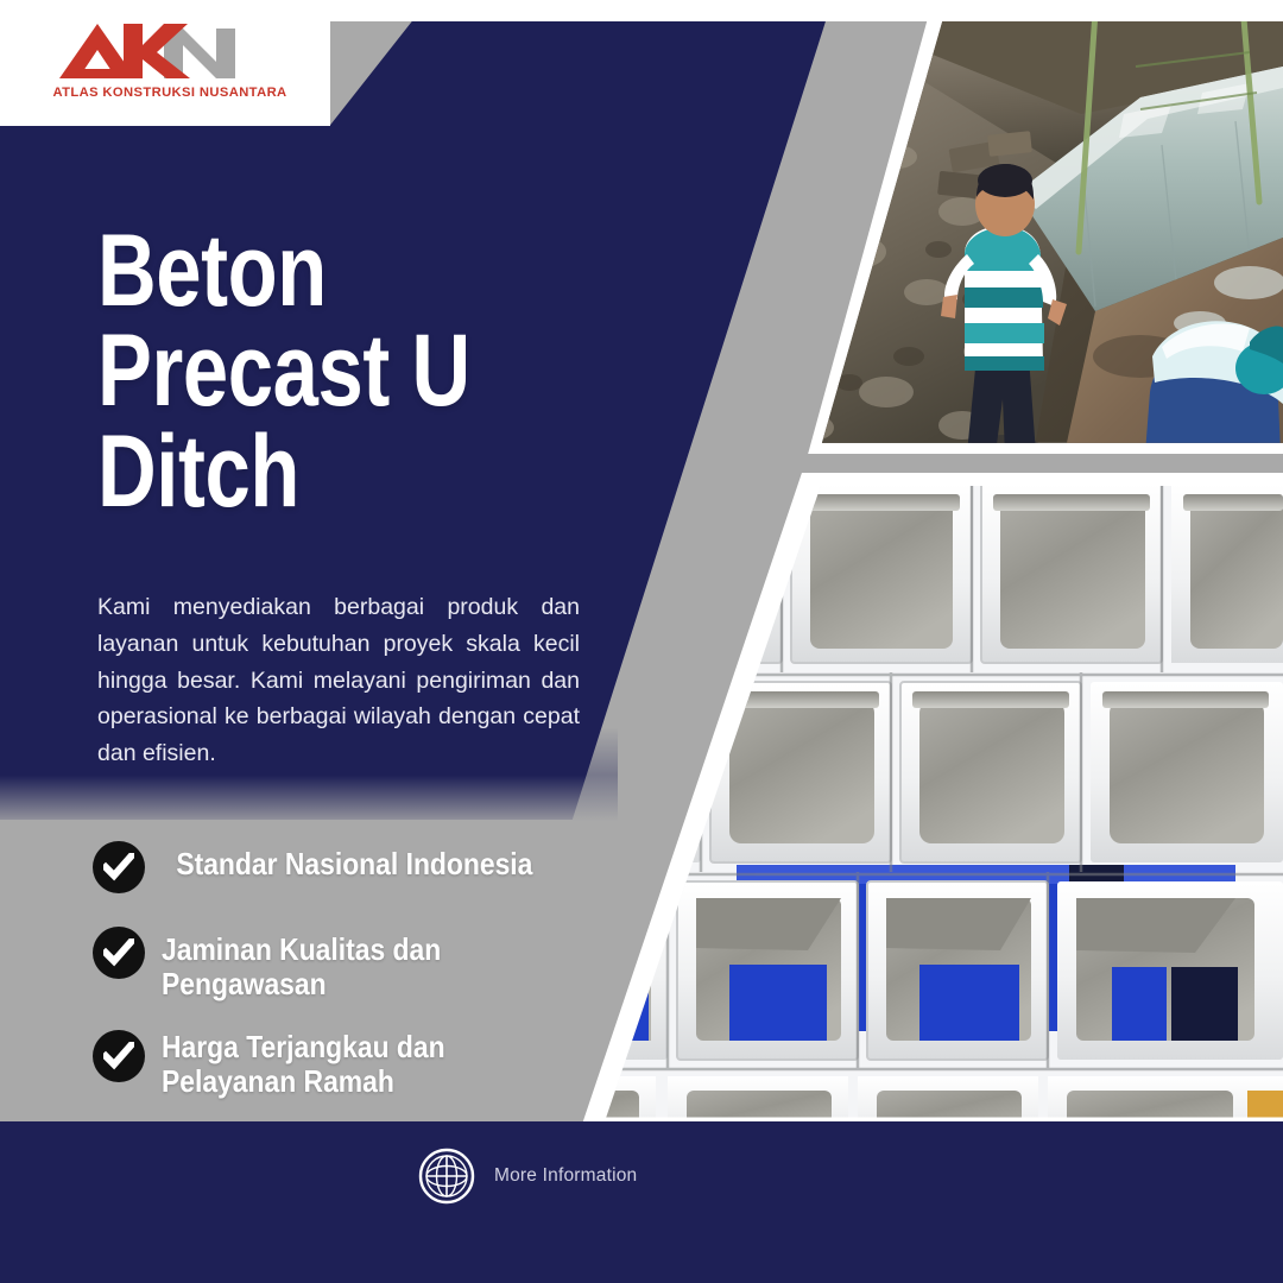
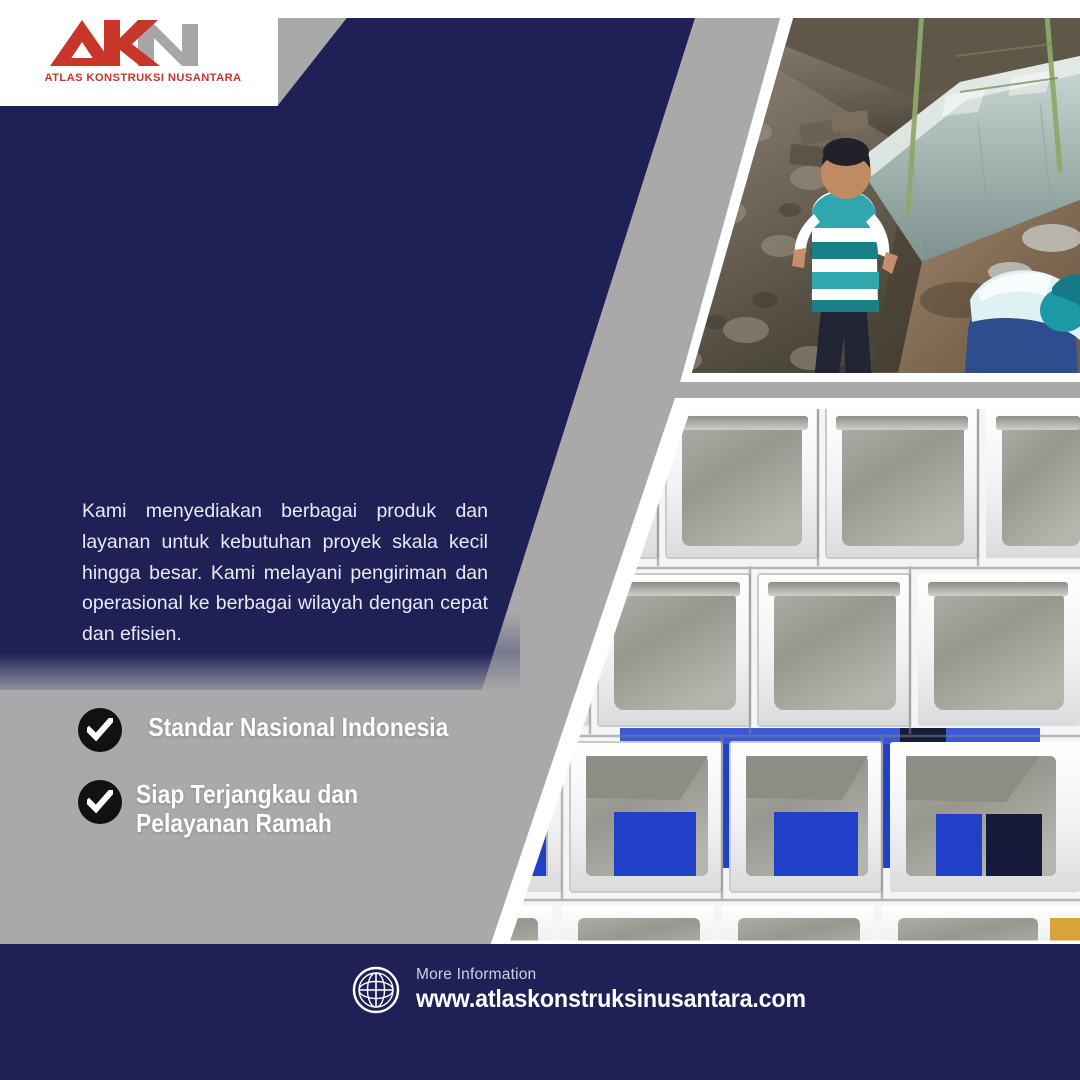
  ATLAS KONSTRUKSI NUSANTARA
- Beton
- Precast U
- Ditch
  Kami menyediakan berbagai produk dan layanan untuk kebutuhan proyek skala kecil hingga besar. Kami melayani pengiriman dan operasional ke berbagai wilayah dengan cepat dan efisien.
  Standar Nasional Indonesia
- Jaminan Kualitas dan Pengawasan
- Harga Terjangkau dan Pelayanan Ramah
+ Siap Terjangkau dan Pelayanan Ramah
  More Information
+ www.atlaskonstruksinusantara.com
